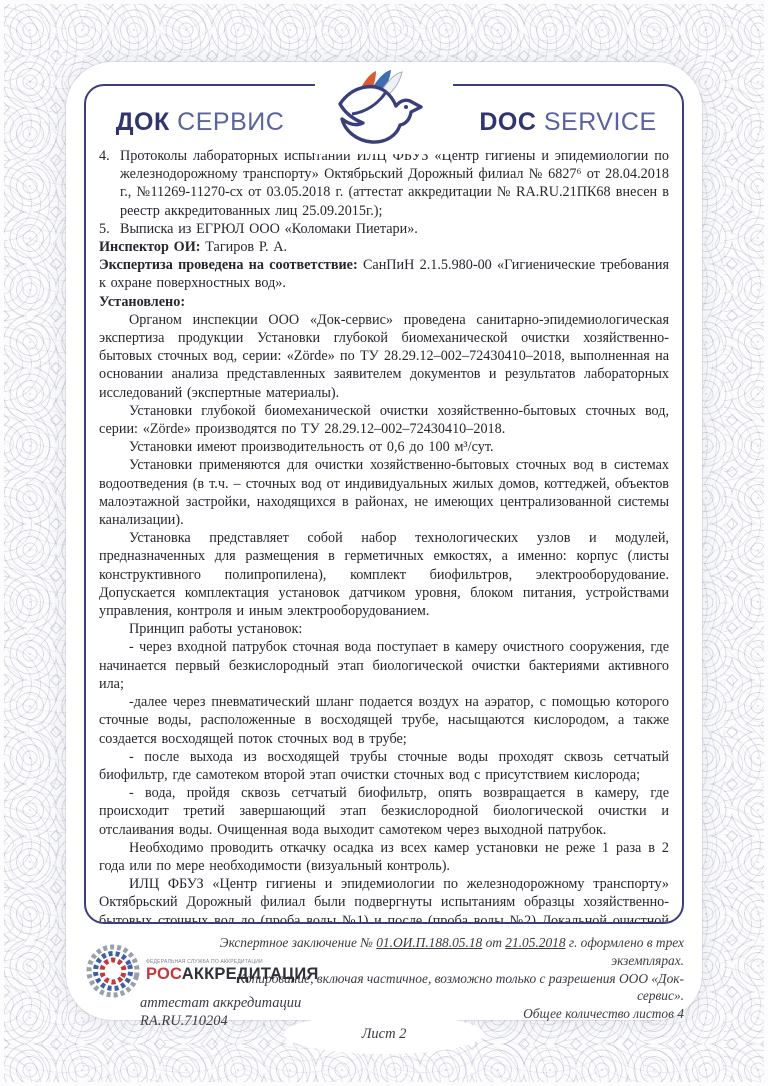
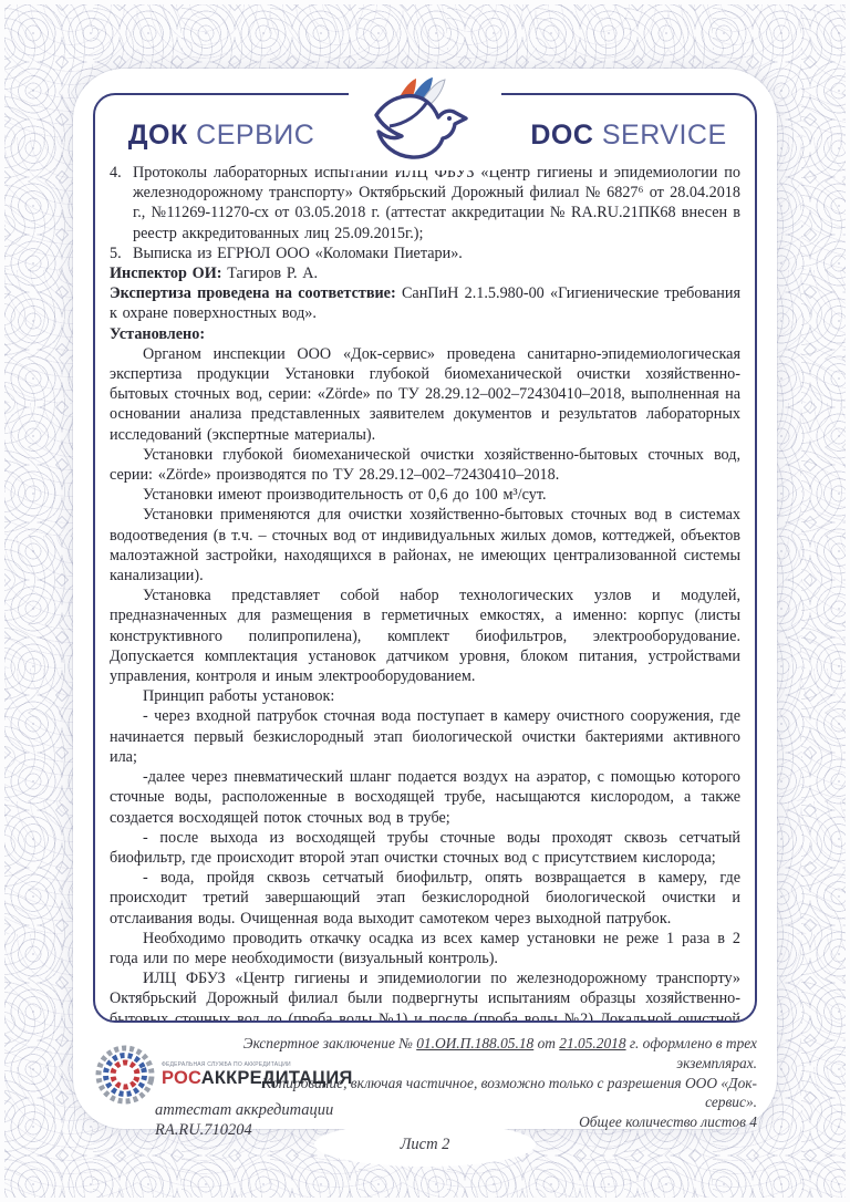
  ДОК СЕРВИС
  DOC SERVICE
  4.
  Протоколы лабораторных испытаний ИЛЦ ФБУЗ «Центр гигиены и эпидемиологии по железнодорожному транспорту» Октябрьский Дорожный филиал № 6827⁶ от 28.04.2018 г., №11269-11270-сх от 03.05.2018 г. (аттестат аккредитации № RA.RU.21ПК68 внесен в реестр аккредитованных лиц 25.09.2015г.);
  5.
  Выписка из ЕГРЮЛ ООО «Коломаки Пиетари».
  Инспектор ОИ: Тагиров Р. А.
  Экспертиза проведена на соответствие: СанПиН 2.1.5.980-00 «Гигиенические требования к охране поверхностных вод».
  Установлено:
  Органом инспекции ООО «Док-сервис» проведена санитарно-эпидемиологическая экспертиза продукции Установки глубокой биомеханической очистки хозяйственно-бытовых сточных вод, серии: «Zörde» по ТУ 28.29.12–002–72430410–2018, выполненная на основании анализа представленных заявителем документов и результатов лабораторных исследований (экспертные материалы).
  Установки глубокой биомеханической очистки хозяйственно-бытовых сточных вод, серии: «Zörde» производятся по ТУ 28.29.12–002–72430410–2018.
  Установки имеют производительность от 0,6 до 100 м³/сут.
  Установки применяются для очистки хозяйственно-бытовых сточных вод в системах водоотведения (в т.ч. – сточных вод от индивидуальных жилых домов, коттеджей, объектов малоэтажной застройки, находящихся в районах, не имеющих централизованной системы канализации).
  Установка представляет собой набор технологических узлов и модулей, предназначенных для размещения в герметичных емкостях, а именно: корпус (листы конструктивного полипропилена), комплект биофильтров, электрооборудование. Допускается комплектация установок датчиком уровня, блоком питания, устройствами управления, контроля и иным электрооборудованием.
  Принцип работы установок:
  - через входной патрубок сточная вода поступает в камеру очистного сооружения, где начинается первый безкислородный этап биологической очистки бактериями активного ила;
  -далее через пневматический шланг подается воздух на аэратор, с помощью которого сточные воды, расположенные в восходящей трубе, насыщаются кислородом, а также создается восходящей поток сточных вод в трубе;
- - после выхода из восходящей трубы сточные воды проходят сквозь сетчатый биофильтр, где самотеком второй этап очистки сточных вод с присутствием кислорода;
+ - после выхода из восходящей трубы сточные воды проходят сквозь сетчатый биофильтр, где происходит второй этап очистки сточных вод с присутствием кислорода;
  - вода, пройдя сквозь сетчатый биофильтр, опять возвращается в камеру, где происходит третий завершающий этап безкислородной биологической очистки и отслаивания воды. Очищенная вода выходит самотеком через выходной патрубок.
  Необходимо проводить откачку осадка из всех камер установки не реже 1 раза в 2 года или по мере необходимости (визуальный контроль).
  РОСАККРЕДИТАЦИЯ
  аттестат аккредитации
  RA.RU.710204
  Экспертное заключение № 01.ОИ.П.188.05.18 от 21.05.2018 г. оформлено в трех экземплярах.
  Копирование, включая частичное, возможно только с разрешения ООО «Док-сервис».
  Общее количество листов 4
  Лист 2
